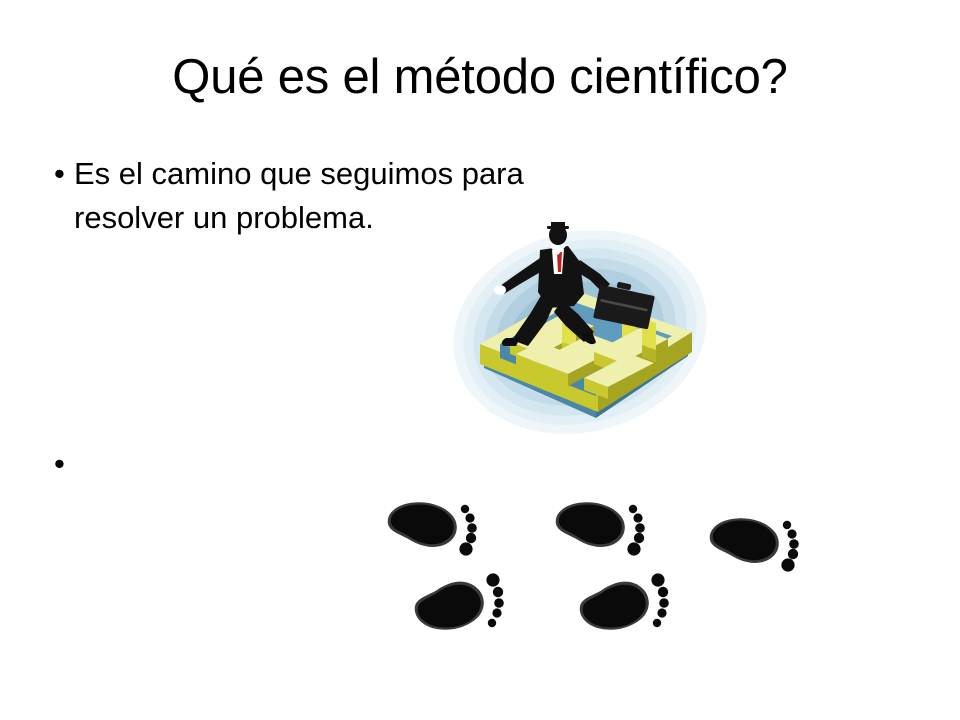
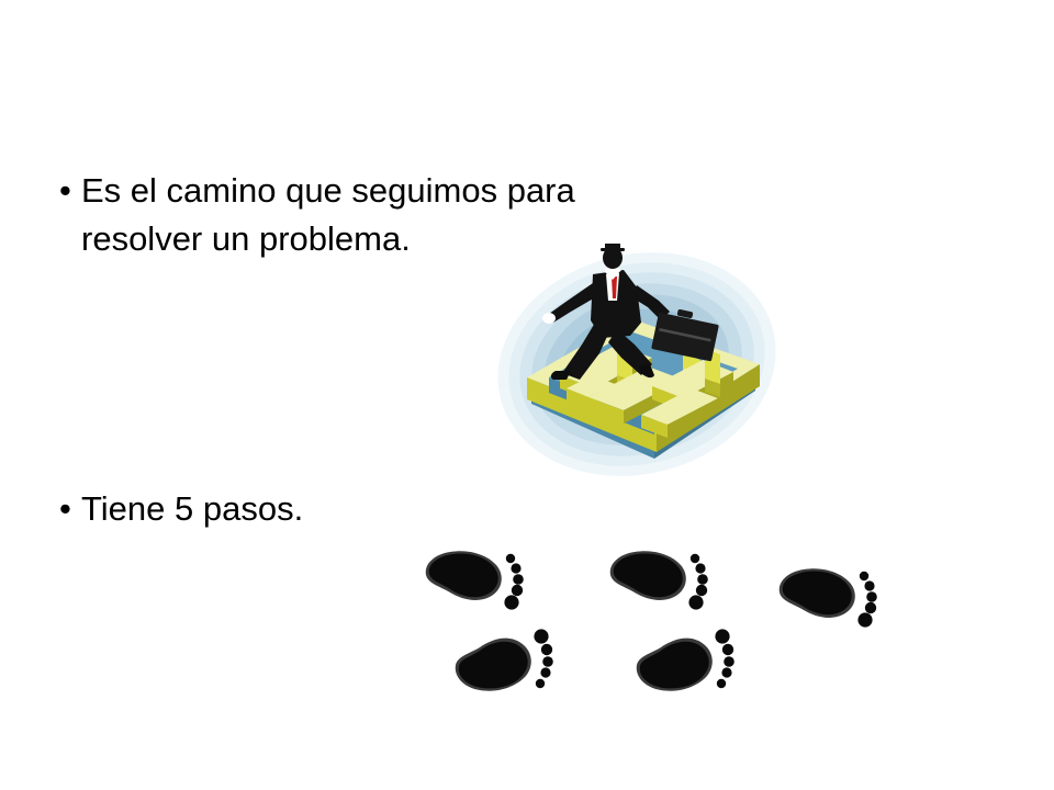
- Qué es el método científico?
  •
  Es el camino que seguimos para resolver un problema.
  •
+ Tiene 5 pasos.
